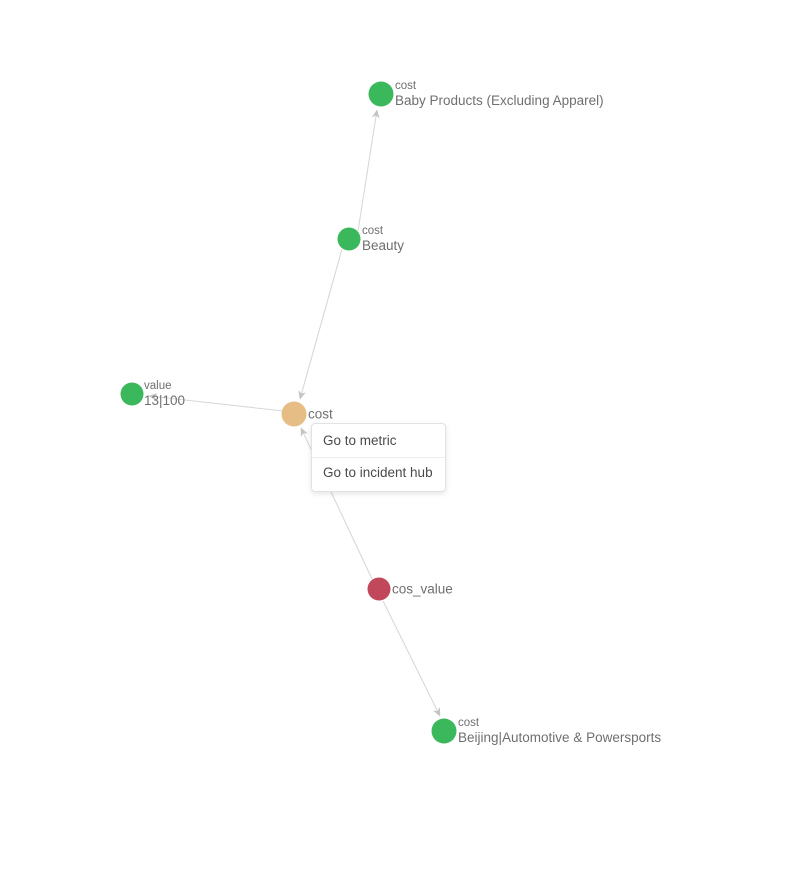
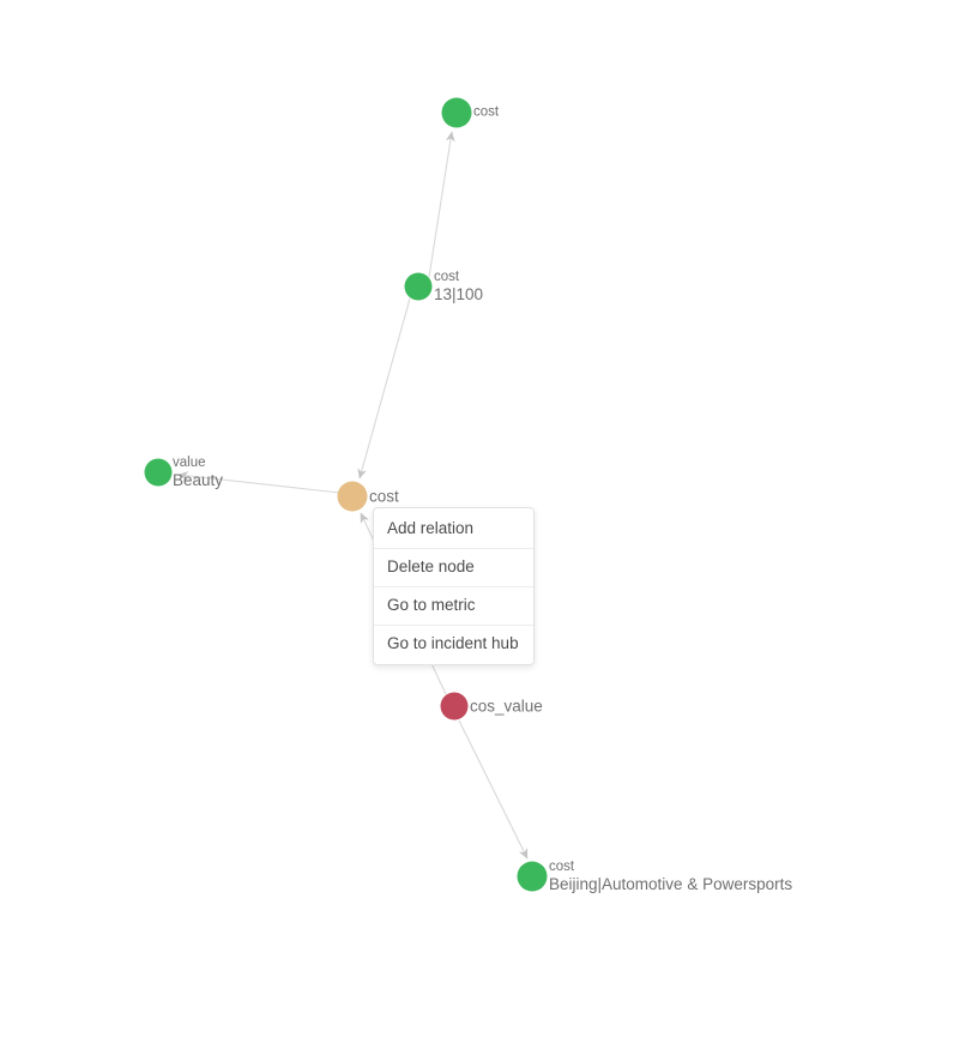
  cost
- Baby Products (Excluding Apparel)
  cost
- Beauty
+ 13|100
  value
- 13|100
+ Beauty
  cost
  cos_value
  cost
  Beijing|Automotive & Powersports
+ Add relation
+ Delete node
  Go to metric
  Go to incident hub
